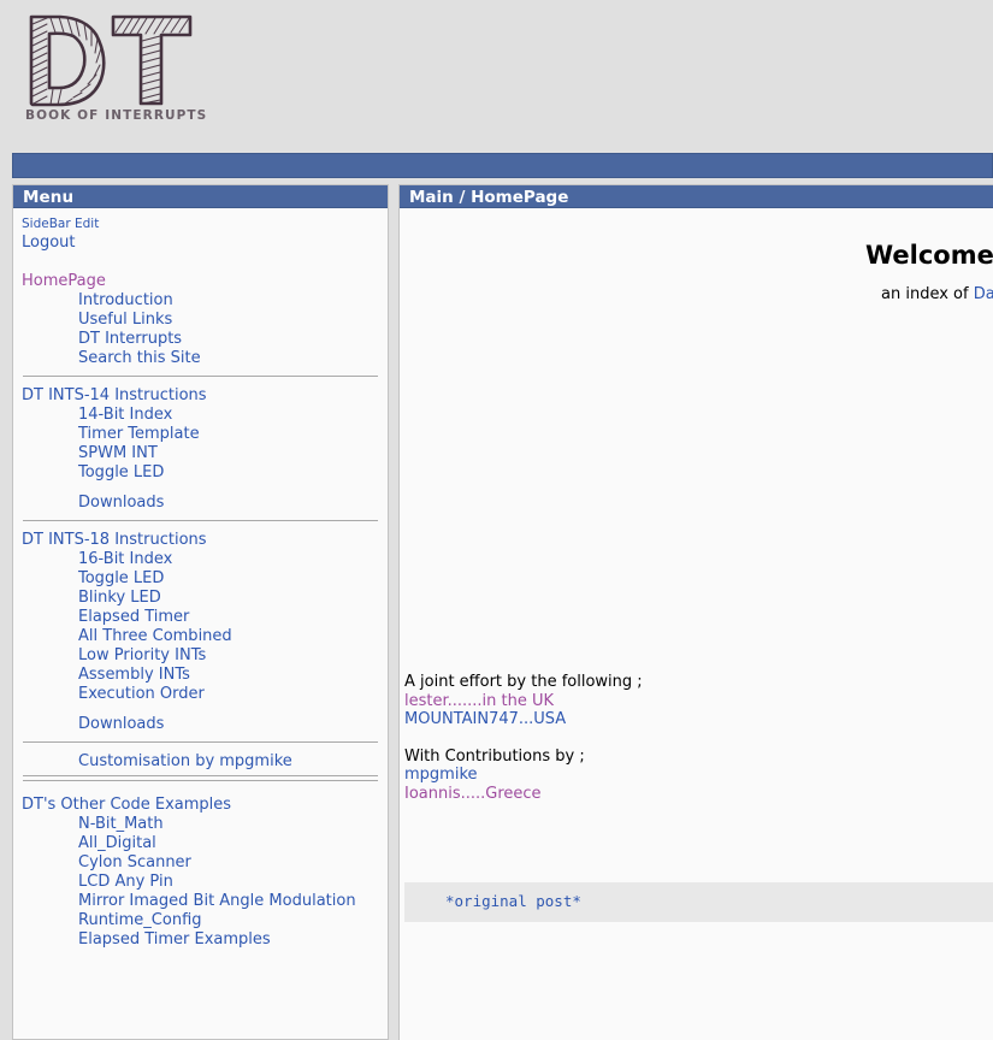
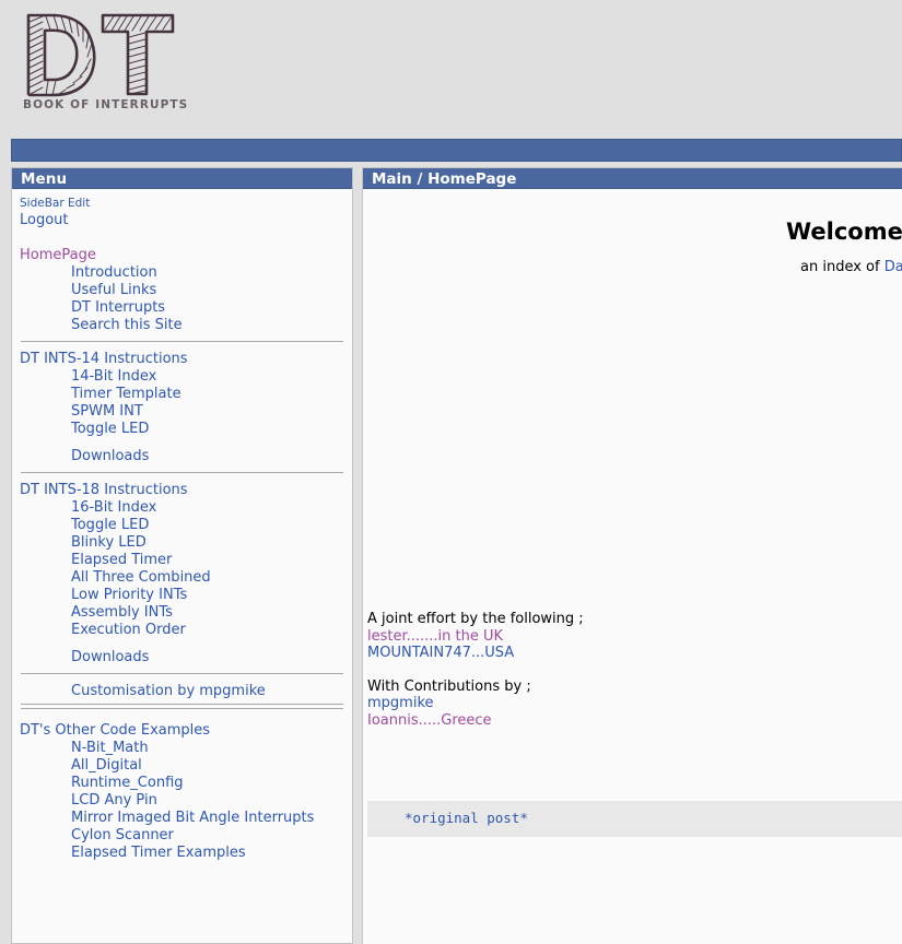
  BOOK OF INTERRUPTS
  Menu
  SideBar Edit
  Logout
  HomePage
  Introduction
  Useful Links
  DT Interrupts
  Search this Site
  DT INTS-14 Instructions
  14-Bit Index
  Timer Template
  SPWM INT
  Toggle LED
  Downloads
  DT INTS-18 Instructions
  16-Bit Index
  Toggle LED
  Blinky LED
  Elapsed Timer
  All Three Combined
  Low Priority INTs
  Assembly INTs
  Execution Order
  Downloads
  Customisation by mpgmike
  DT's Other Code Examples
  N-Bit_Math
  All_Digital
- Cylon Scanner
+ Runtime_Config
  LCD Any Pin
- Mirror Imaged Bit Angle Modulation
+ Mirror Imaged Bit Angle Interrupts
- Runtime_Config
+ Cylon Scanner
  Elapsed Timer Examples
  Main / HomePage
  Welcome
  an index of Da
  A joint effort by the following ;
  lester.......in the UK
  MOUNTAIN747...USA
  With Contributions by ;
  mpgmike
  Ioannis.....Greece
  *original post*
